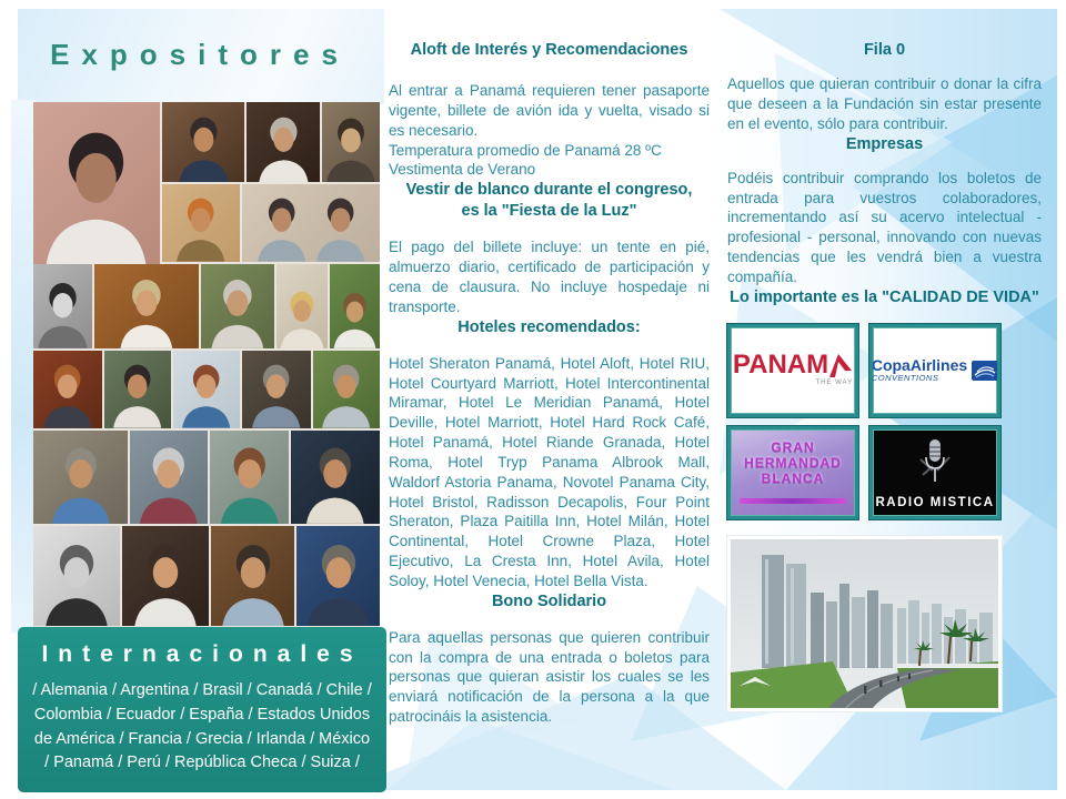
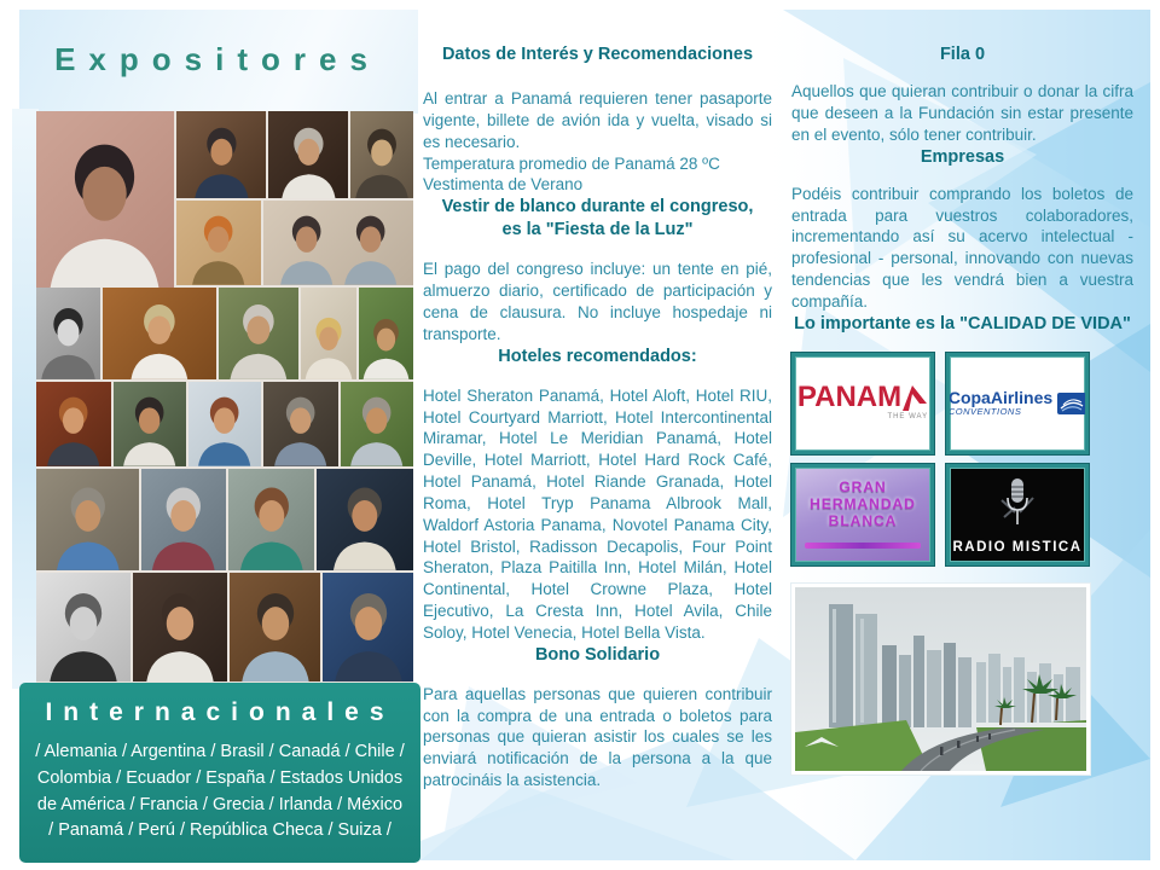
  Expositores
  Internacionales
  / Alemania / Argentina / Brasil / Canadá / Chile / Colombia / Ecuador / España / Estados Unidos de América / Francia / Grecia / Irlanda / México / Panamá / Perú / República Checa / Suiza /
- Aloft de Interés y Recomendaciones
+ Datos de Interés y Recomendaciones
  Al entrar a Panamá requieren tener pasaporte vigente, billete de avión ida y vuelta, visado si es necesario.
  Temperatura promedio de Panamá 28 ºC
  Vestimenta de Verano
  Vestir de blanco durante el congreso,
  es la "Fiesta de la Luz"
- El pago del billete incluye: un tente en pié, almuerzo diario, certificado de participación y cena de clausura. No incluye hospedaje ni transporte.
+ El pago del congreso incluye: un tente en pié, almuerzo diario, certificado de participación y cena de clausura. No incluye hospedaje ni transporte.
  Hoteles recomendados:
- Hotel Sheraton Panamá, Hotel Aloft, Hotel RIU, Hotel Courtyard Marriott, Hotel Intercontinental Miramar, Hotel Le Meridian Panamá, Hotel Deville, Hotel Marriott, Hotel Hard Rock Café, Hotel Panamá, Hotel Riande Granada, Hotel Roma, Hotel Tryp Panama Albrook Mall, Waldorf Astoria Panama, Novotel Panama City, Hotel Bristol, Radisson Decapolis, Four Point Sheraton, Plaza Paitilla Inn, Hotel Milán, Hotel Continental, Hotel Crowne Plaza, Hotel Ejecutivo, La Cresta Inn, Hotel Avila, Hotel Soloy, Hotel Venecia, Hotel Bella Vista.
+ Hotel Sheraton Panamá, Hotel Aloft, Hotel RIU, Hotel Courtyard Marriott, Hotel Intercontinental Miramar, Hotel Le Meridian Panamá, Hotel Deville, Hotel Marriott, Hotel Hard Rock Café, Hotel Panamá, Hotel Riande Granada, Hotel Roma, Hotel Tryp Panama Albrook Mall, Waldorf Astoria Panama, Novotel Panama City, Hotel Bristol, Radisson Decapolis, Four Point Sheraton, Plaza Paitilla Inn, Hotel Milán, Hotel Continental, Hotel Crowne Plaza, Hotel Ejecutivo, La Cresta Inn, Hotel Avila, Chile Soloy, Hotel Venecia, Hotel Bella Vista.
  Bono Solidario
  Para aquellas personas que quieren contribuir con la compra de una entrada o boletos para personas que quieran asistir los cuales se les enviará notificación de la persona a la que patrocináis la asistencia.
  Fila 0
- Aquellos que quieran contribuir o donar la cifra que deseen a la Fundación sin estar presente en el evento, sólo para contribuir.
+ Aquellos que quieran contribuir o donar la cifra que deseen a la Fundación sin estar presente en el evento, sólo tener contribuir.
  Empresas
  Podéis contribuir comprando los boletos de entrada para vuestros colaboradores, incrementando así su acervo intelectual - profesional - personal, innovando con nuevas tendencias que les vendrá bien a vuestra compañía.
  Lo importante es la "CALIDAD DE VIDA"
  PANAM
  CopaAirlines
  CONVENTIONS
  GRAN
  HERMANDAD
  BLANCA
  RADIO MISTICA
